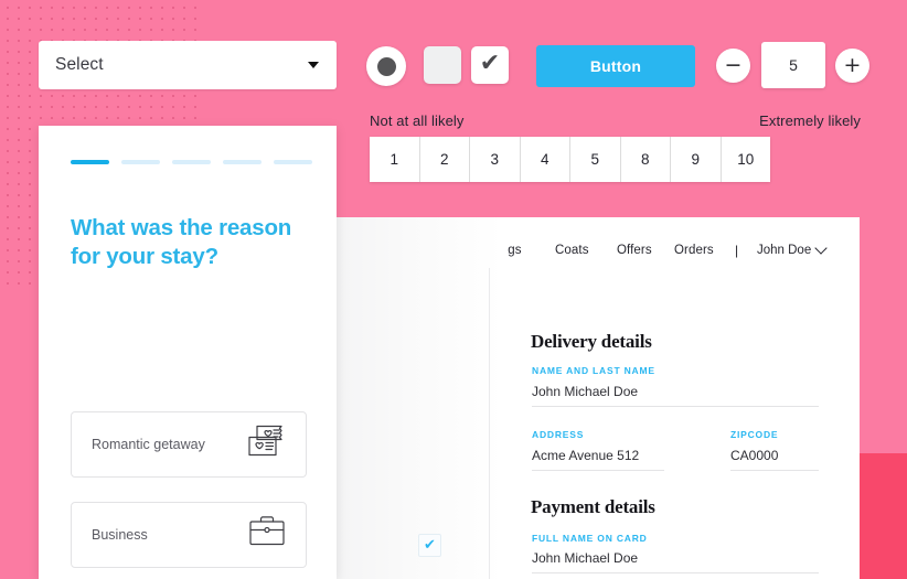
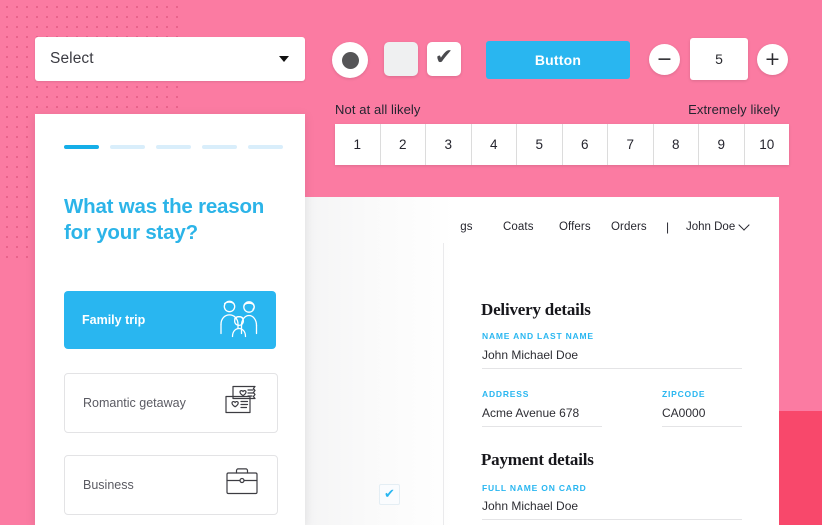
  Select
  ✔
  Button
  −
  5
  +
  Not at all likely
  Extremely likely
  1
  2
  3
  4
  5
+ 6
+ 7
  8
  9
  10
  Coats
  Offers
  Orders
  |
  John Doe
  Delivery details
  NAME AND LAST NAME
  John Michael Doe
  ADDRESS
- Acme Avenue 512
+ Acme Avenue 678
  ZIPCODE
  CA0000
  Payment details
  FULL NAME ON CARD
  John Michael Doe
  ✔
  What was the reason for your stay?
+ Family trip
  Romantic getaway
  Business
